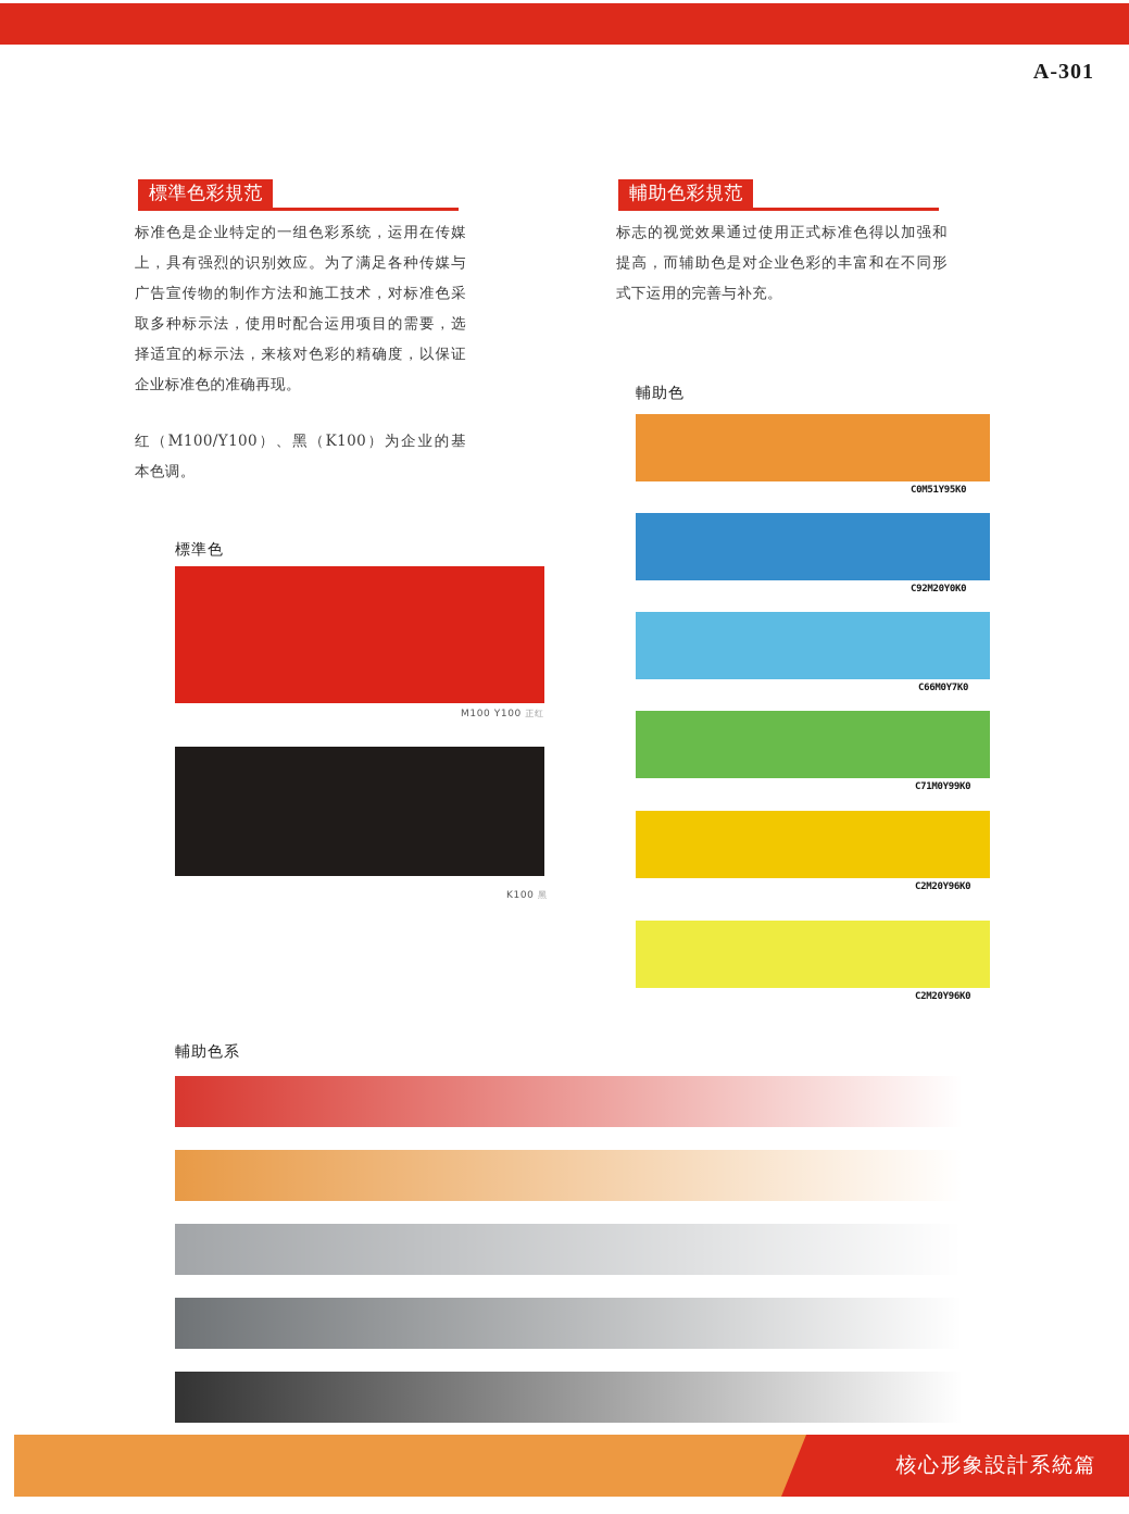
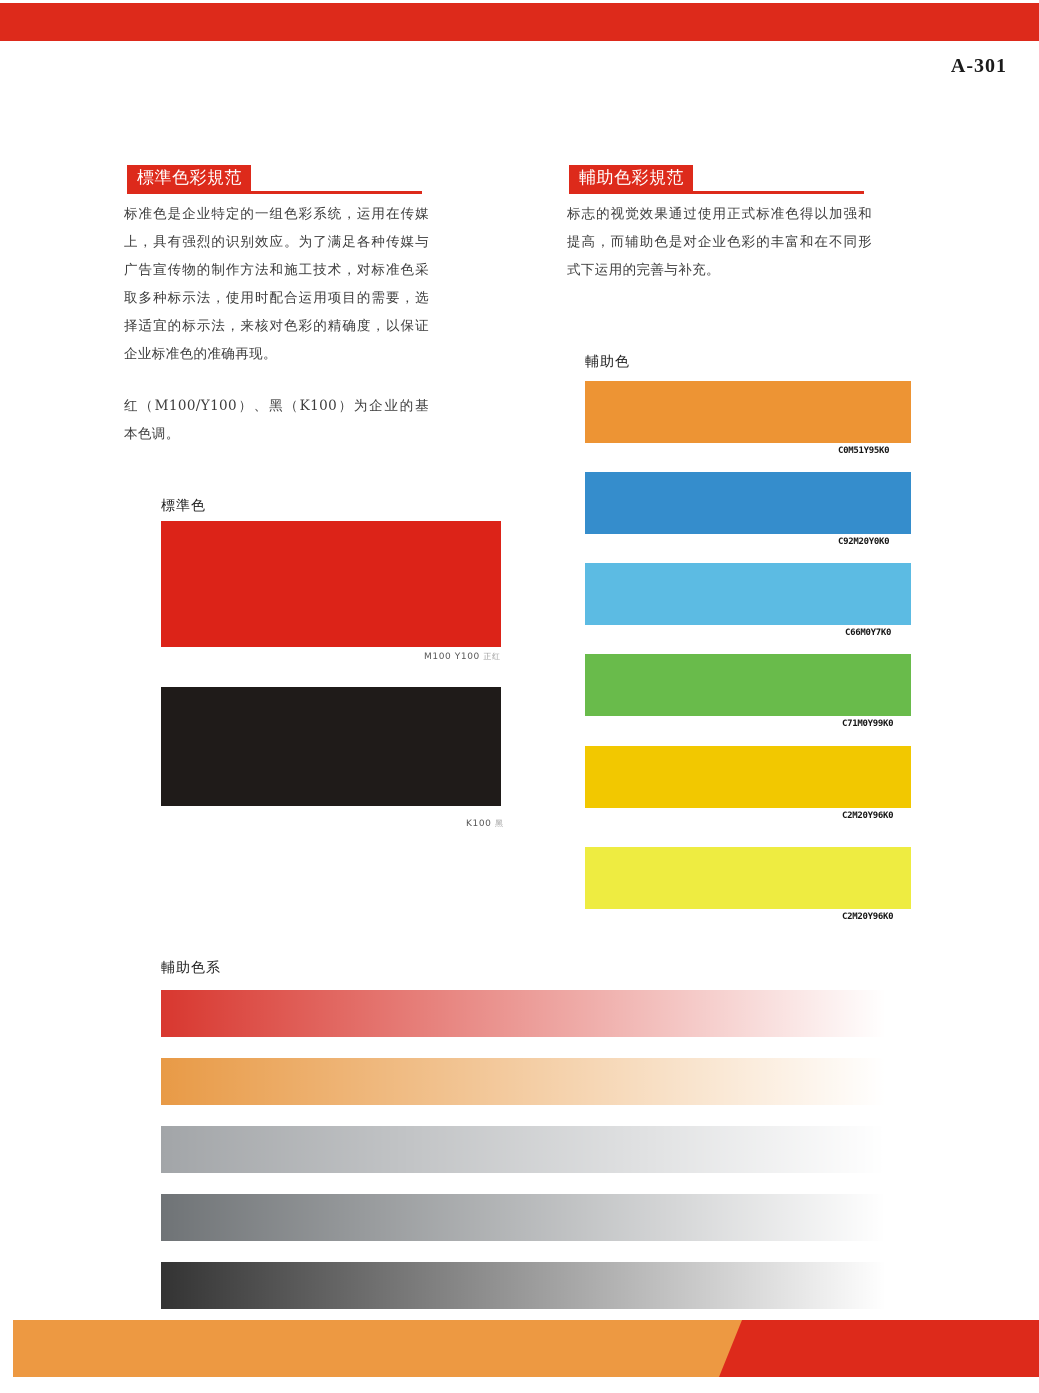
  A-301
  標準色彩規范
  标准色是企业特定的一组色彩系统，运用在传媒上，具有强烈的识别效应。为了满足各种传媒与广告宣传物的制作方法和施工技术，对标准色采取多种标示法，使用时配合运用项目的需要，选择适宜的标示法，来核对色彩的精确度，以保证企业标准色的准确再现。
  红（M100/Y100）、黑（K100）为企业的基 本色调。
  標準色
  M100 Y100 正红
  K100 黑
  輔助色彩規范
  标志的视觉效果通过使用正式标准色得以加强和提高，而辅助色是对企业色彩的丰富和在不同形式下运用的完善与补充。
  輔助色
  C0M51Y95K0
  C92M20Y0K0
  C66M0Y7K0
  C71M0Y99K0
  C2M20Y96K0
  C2M20Y96K0
  輔助色系
- 核心形象設計系統篇
